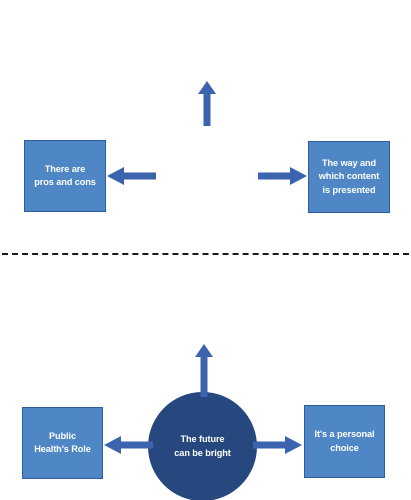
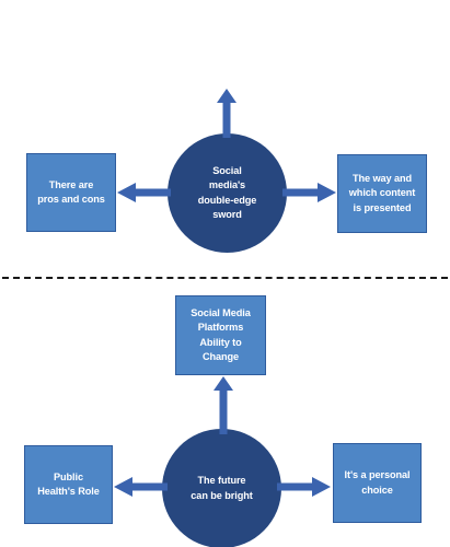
  There are
  pros and cons
  The way and
  which content
  is presented
+ Social
+ media's
+ double-edge
+ sword
+ Social Media
+ Platforms
+ Ability to
+ Change
  Public
  Health's Role
  It's a personal
  choice
  The future
  can be bright
